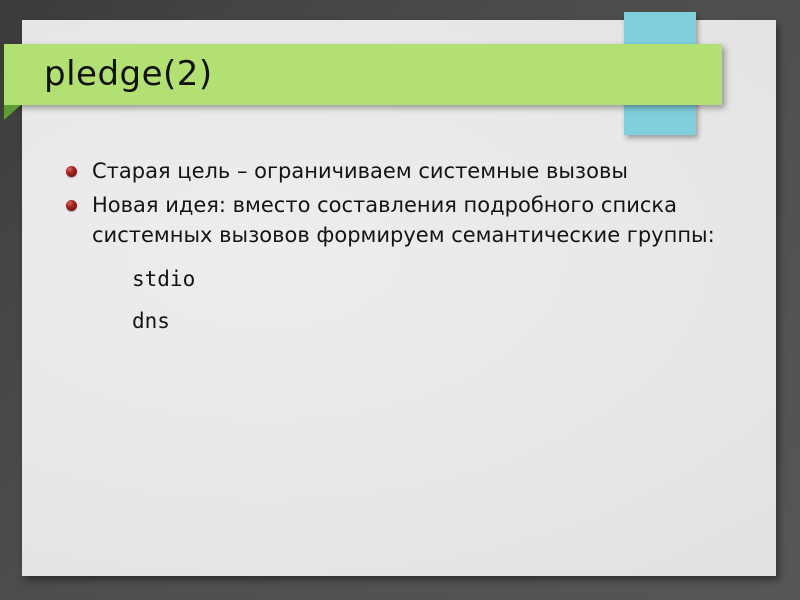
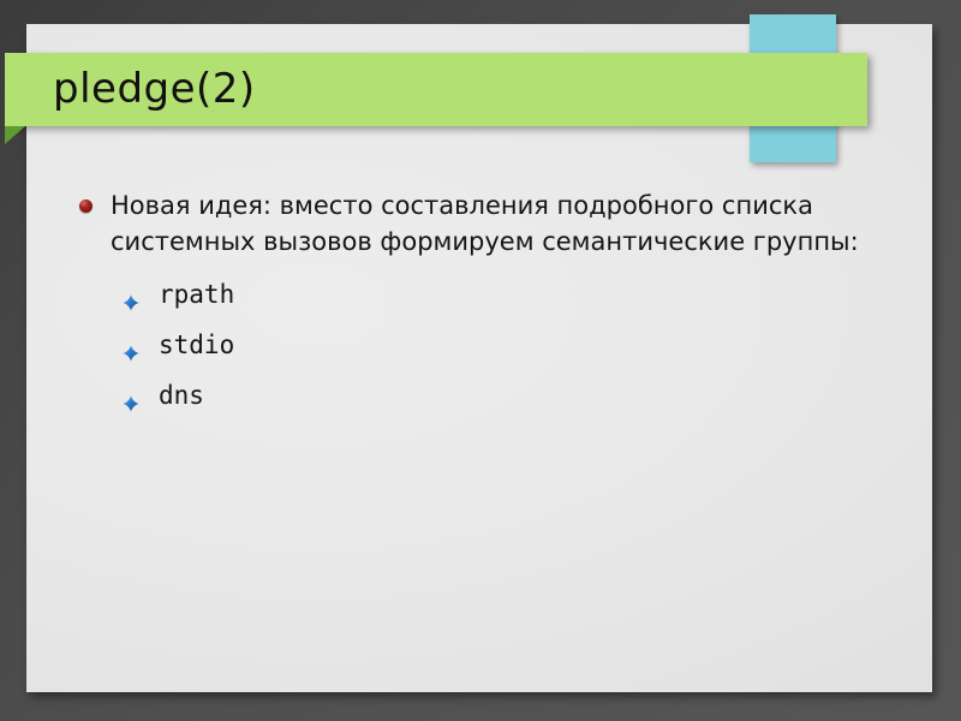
- Старая цель – ограничиваем системные вызовы
  Новая идея: вместо составления подробного списка
  системных вызовов формируем семантические группы:
+ rpath
  stdio
  dns
  pledge(2)
